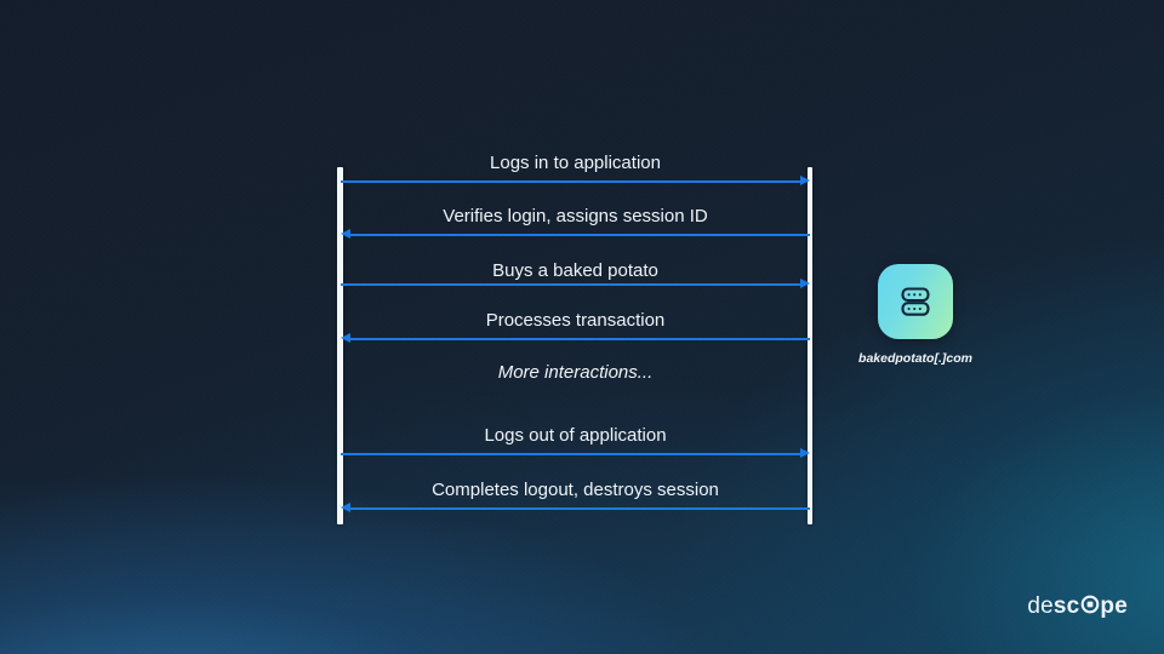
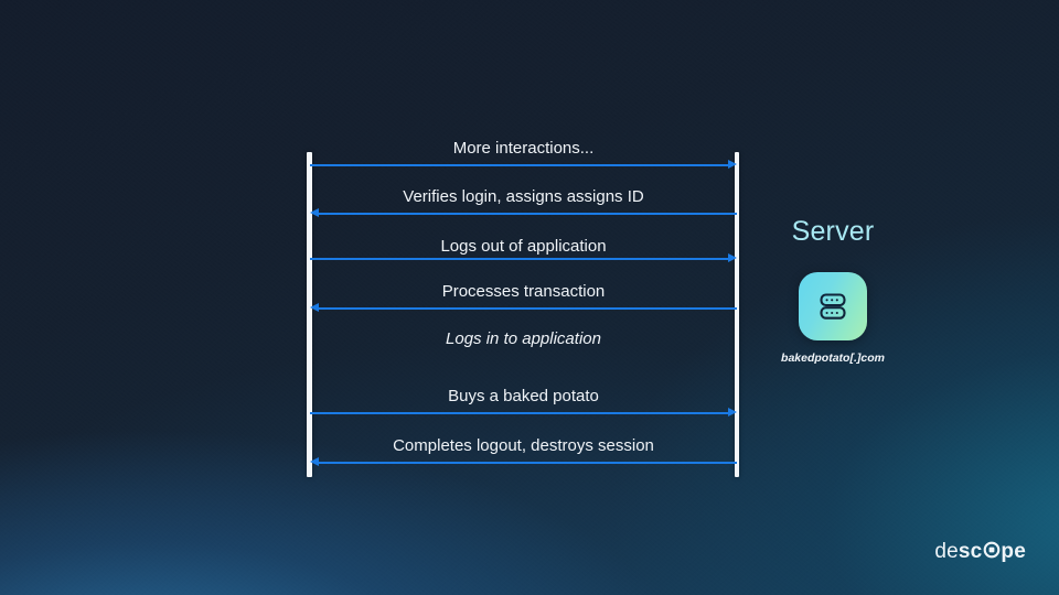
+ Server
  bakedpotato[.]com
- Logs in to application
+ More interactions...
- Verifies login, assigns session ID
+ Verifies login, assigns assigns ID
- Buys a baked potato
+ Logs out of application
  Processes transaction
- More interactions...
+ Logs in to application
- Logs out of application
+ Buys a baked potato
  Completes logout, destroys session
  de
  sc
  pe
